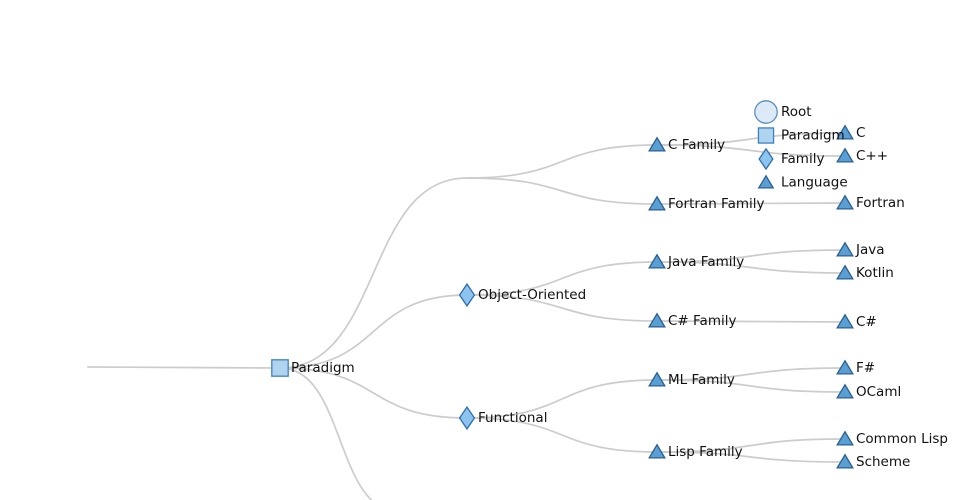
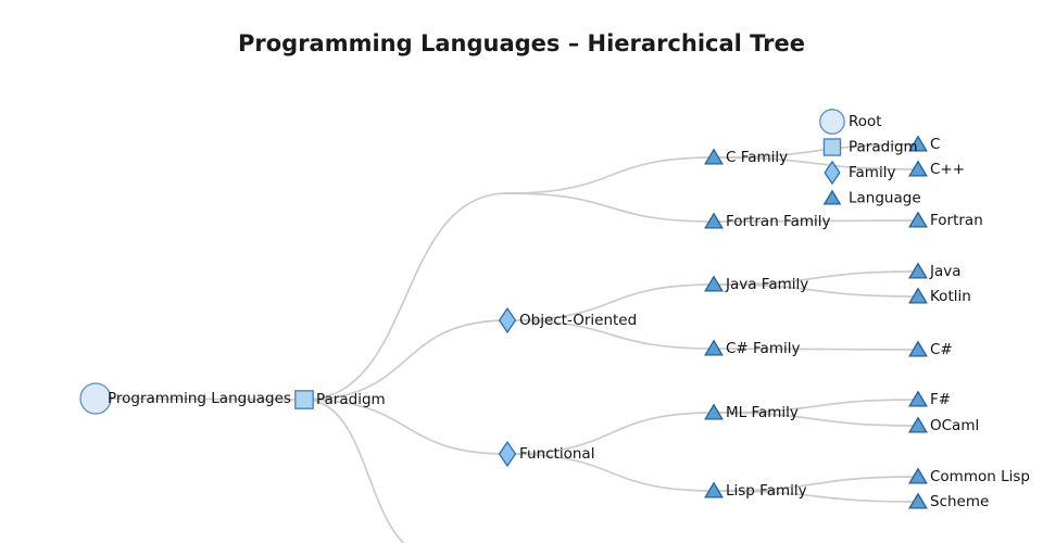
+ Programming Languages – Hierarchical Tree
+ Programming Languages
  Paradigm
  Object-Oriented
  Functional
  C Family
  Fortran Family
  Java Family
  C# Family
  ML Family
  Lisp Family
  C
  C++
  Fortran
  Java
  Kotlin
  C#
  F#
  OCaml
  Common Lisp
  Scheme
  Root
  Paradigm
  Family
  Language
